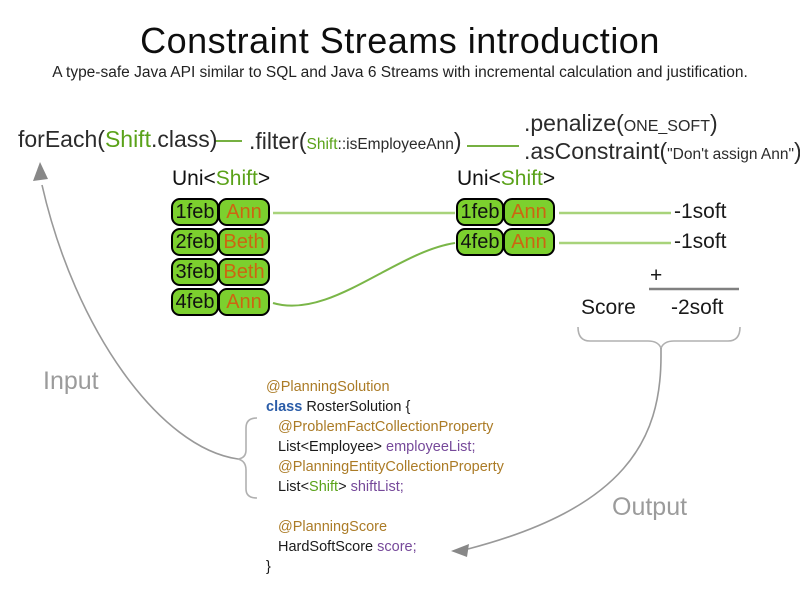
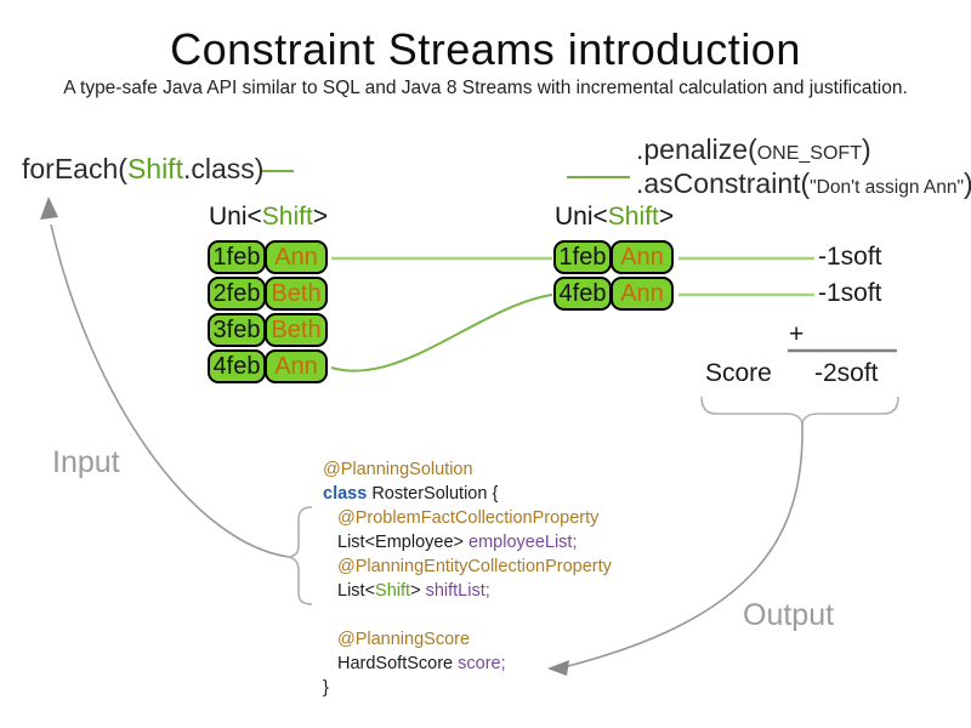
  Constraint Streams introduction
- A type-safe Java API similar to SQL and Java 6 Streams with incremental calculation and justification.
+ A type-safe Java API similar to SQL and Java 8 Streams with incremental calculation and justification.
  forEach(Shift.class)
- .filter(Shift::isEmployeeAnn)
  .penalize(ONE_SOFT)
  .asConstraint("Don't assign Ann")
  Uni<Shift>
  1feb
  Ann
  2feb
  Beth
  3feb
  Beth
  4feb
  Ann
  Uni<Shift>
  1feb
  Ann
  4feb
  Ann
  -1soft
  -1soft
  +
  Score
  -2soft
  Input
  Output
  @PlanningSolution
  class RosterSolution {
  @ProblemFactCollectionProperty
  List<Employee> employeeList;
  @PlanningEntityCollectionProperty
  List<Shift> shiftList;
  @PlanningScore
  HardSoftScore score;
  }
